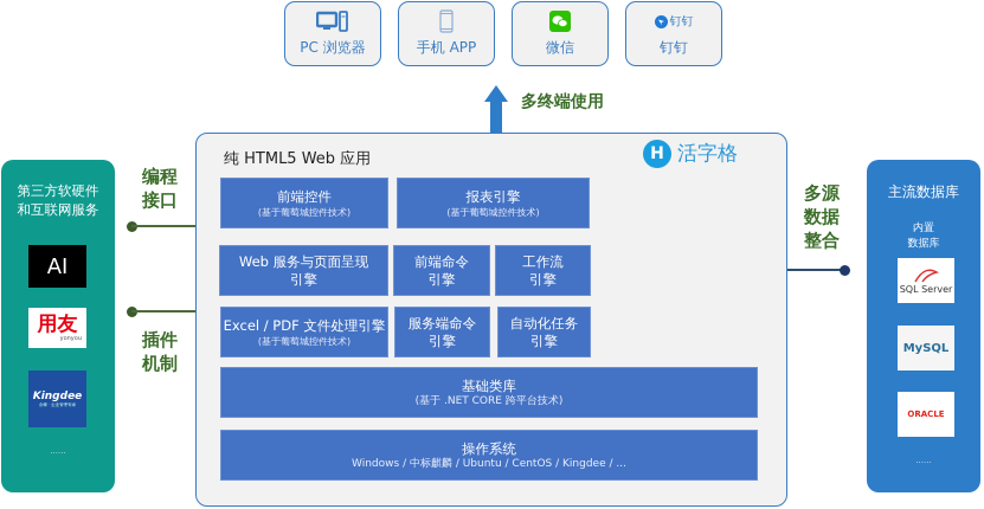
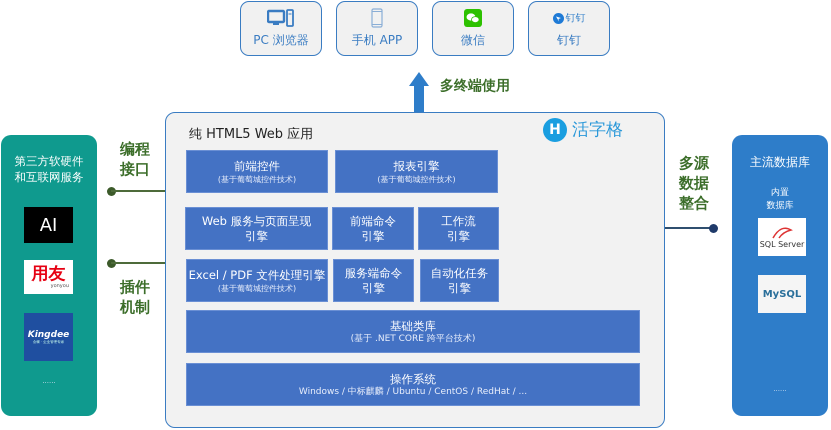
  PC 浏览器
  手机 APP
  微信
  钉钉
  钉钉
  多终端使用
  第三方软硬件
  和互联网服务
  AI
  用友
  Kingdee
  ......
  编程
  接口
  插件
  机制
  多源
  数据
  整合
  主流数据库
  内置
  数据库
  SQL Server
  MySQL
- ORACLE
  ......
  纯 HTML5 Web 应用
  H
  活字格
  前端控件
  (基于葡萄城控件技术)
  报表引擎
  (基于葡萄城控件技术)
  Web 服务与页面呈现
  引擎
  前端命令
  引擎
  工作流
  引擎
  Excel / PDF 文件处理引擎
  (基于葡萄城控件技术)
  服务端命令
  引擎
  自动化任务
  引擎
  基础类库
  (基于 .NET CORE 跨平台技术)
  操作系统
- Windows / 中标麒麟 / Ubuntu / CentOS / Kingdee / ...
+ Windows / 中标麒麟 / Ubuntu / CentOS / RedHat / ...
